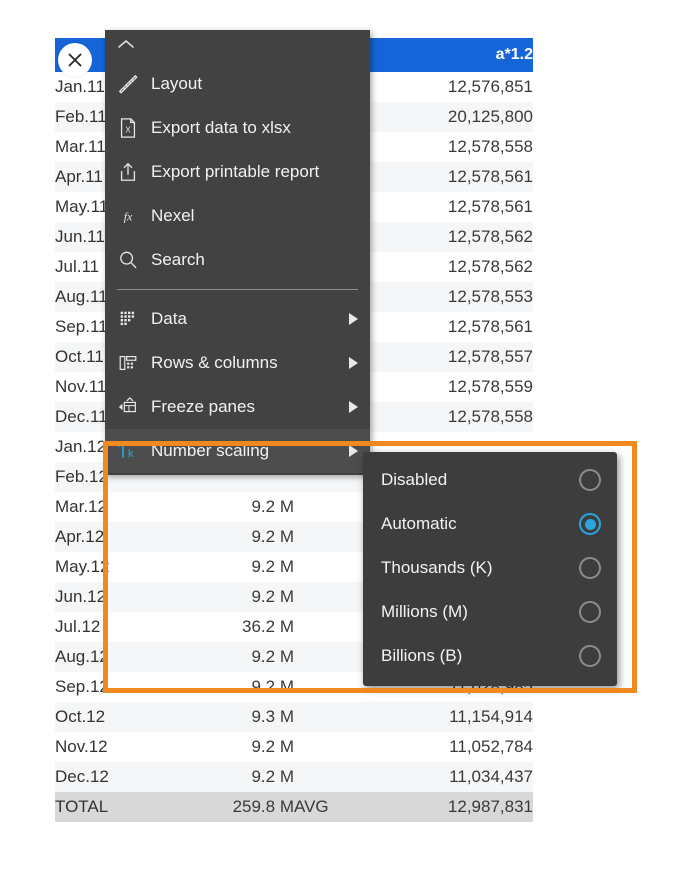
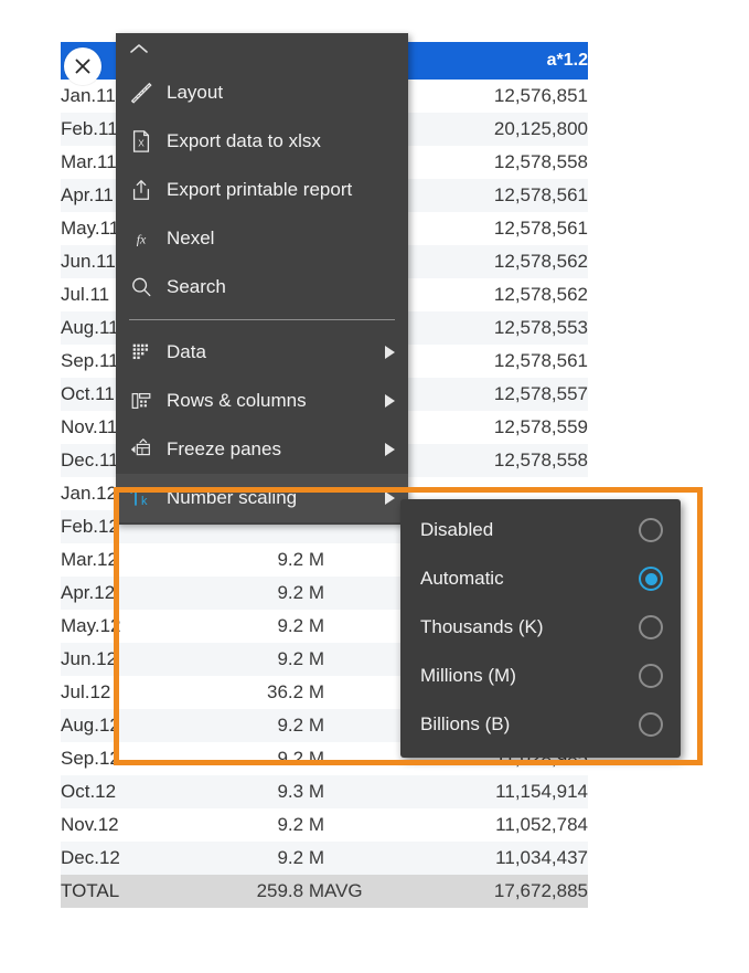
  			a*1.2
  Jan.11			12,576,851
  Feb.11			20,125,800
  Mar.11			12,578,558
  Apr.11			12,578,561
  May.11			12,578,561
  Jun.11			12,578,562
  Jul.11			12,578,562
  Aug.11			12,578,553
  Sep.11			12,578,561
  Oct.11			12,578,557
  Nov.11			12,578,559
  Dec.11			12,578,558
  Jan.12
  Feb.12
  Mar.12	9.2 M
  Apr.12	9.2 M
  May.12	9.2 M
  Jun.12	9.2 M
  Jul.12	36.2 M
  Aug.12	9.2 M
  Sep.12	9.2 M		11,028,985
  Oct.12	9.3 M		11,154,914
  Nov.12	9.2 M		11,052,784
  Dec.12	9.2 M		11,034,437
- TOTAL	259.8 M	AVG	12,987,831
+ TOTAL	259.8 M	AVG	17,672,885
  Layout
  X
  Export data to xlsx
  Export printable report
  fx
  Nexel
  Search
  Data
  Rows & columns
  Freeze panes
  k
  Number scaling
  Disabled
  Automatic
  Thousands (K)
  Millions (M)
  Billions (B)
